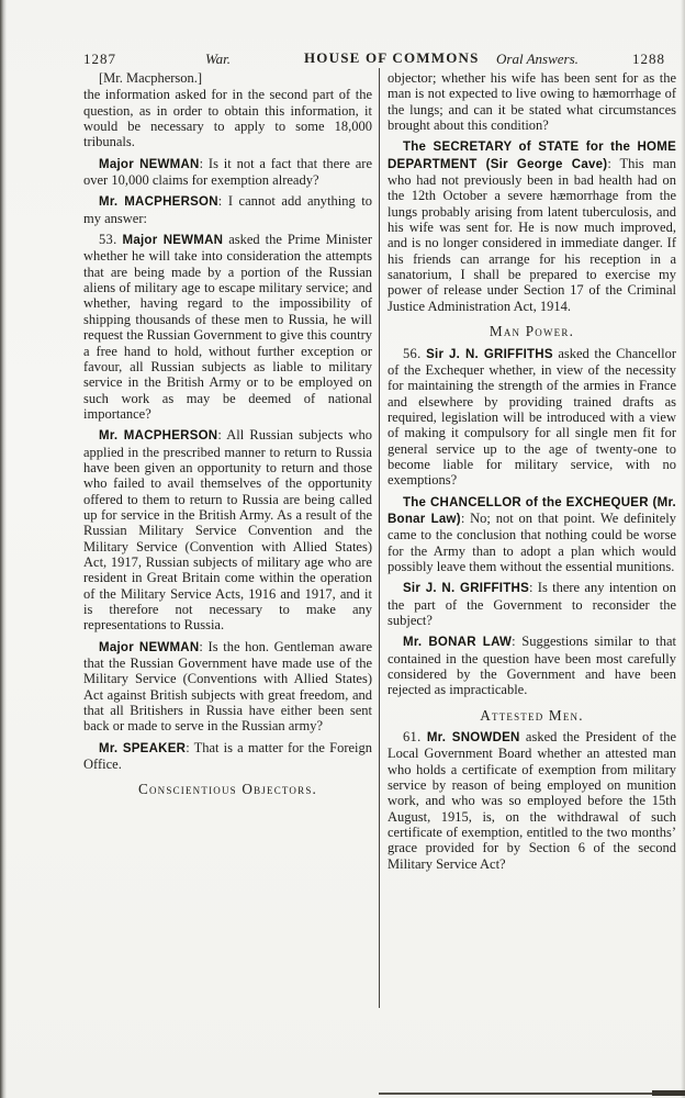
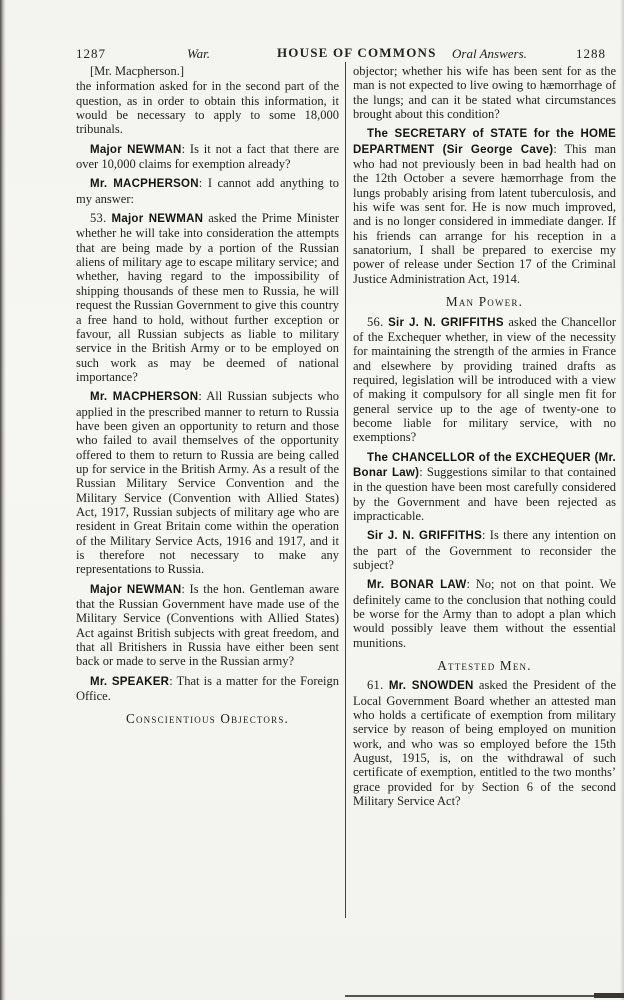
  1287
  War.
  HOUSE OF COMMONS
  Oral Answers.
  1288
  [Mr. Macpherson.]
  the information asked for in the second part of the question, as in order to obtain this information, it would be necessary to apply to some 18,000 tribunals.
  Major NEWMAN: Is it not a fact that there are over 10,000 claims for exemption already?
  Mr. MACPHERSON: I cannot add anything to my answer:
  53. Major NEWMAN asked the Prime Minister whether he will take into consideration the attempts that are being made by a portion of the Russian aliens of military age to escape military service; and whether, having regard to the impossibility of shipping thousands of these men to Russia, he will request the Russian Government to give this country a free hand to hold, without further exception or favour, all Russian subjects as liable to military service in the British Army or to be employed on such work as may be deemed of national importance?
  Mr. MACPHERSON: All Russian subjects who applied in the prescribed manner to return to Russia have been given an opportunity to return and those who failed to avail themselves of the opportunity offered to them to return to Russia are being called up for service in the British Army. As a result of the Russian Military Service Convention and the Military Service (Convention with Allied States) Act, 1917, Russian subjects of military age who are resident in Great Britain come within the operation of the Military Service Acts, 1916 and 1917, and it is therefore not necessary to make any representations to Russia.
  Major NEWMAN: Is the hon. Gentleman aware that the Russian Government have made use of the Military Service (Conventions with Allied States) Act against British subjects with great freedom, and that all Britishers in Russia have either been sent back or made to serve in the Russian army?
  Mr. SPEAKER: That is a matter for the Foreign Office.
  Conscientious Objectors.
  objector; whether his wife has been sent for as the man is not expected to live owing to hæmorrhage of the lungs; and can it be stated what circumstances brought about this condition?
  The SECRETARY of STATE for the HOME DEPARTMENT (Sir George Cave): This man who had not previously been in bad health had on the 12th October a severe hæmorrhage from the lungs probably arising from latent tuberculosis, and his wife was sent for. He is now much improved, and is no longer considered in immediate danger. If his friends can arrange for his reception in a sanatorium, I shall be prepared to exercise my power of release under Section 17 of the Criminal Justice Administration Act, 1914.
  Man Power.
  56. Sir J. N. GRIFFITHS asked the Chancellor of the Exchequer whether, in view of the necessity for maintaining the strength of the armies in France and elsewhere by providing trained drafts as required, legislation will be introduced with a view of making it compulsory for all single men fit for general service up to the age of twenty-one to become liable for military service, with no exemptions?
- The CHANCELLOR of the EXCHEQUER (Mr. Bonar Law): No; not on that point. We definitely came to the conclusion that nothing could be worse for the Army than to adopt a plan which would possibly leave them without the essential munitions.
+ The CHANCELLOR of the EXCHEQUER (Mr. Bonar Law): Suggestions similar to that contained in the question have been most carefully considered by the Government and have been rejected as impracticable.
  Sir J. N. GRIFFITHS: Is there any intention on the part of the Government to reconsider the subject?
- Mr. BONAR LAW: Suggestions similar to that contained in the question have been most carefully considered by the Government and have been rejected as impracticable.
+ Mr. BONAR LAW: No; not on that point. We definitely came to the conclusion that nothing could be worse for the Army than to adopt a plan which would possibly leave them without the essential munitions.
  Attested Men.
  61. Mr. SNOWDEN asked the President of the Local Government Board whether an attested man who holds a certificate of exemption from military service by reason of being employed on munition work, and who was so employed before the 15th August, 1915, is, on the withdrawal of such certificate of exemption, entitled to the two months’ grace provided for by Section 6 of the second Military Service Act?
